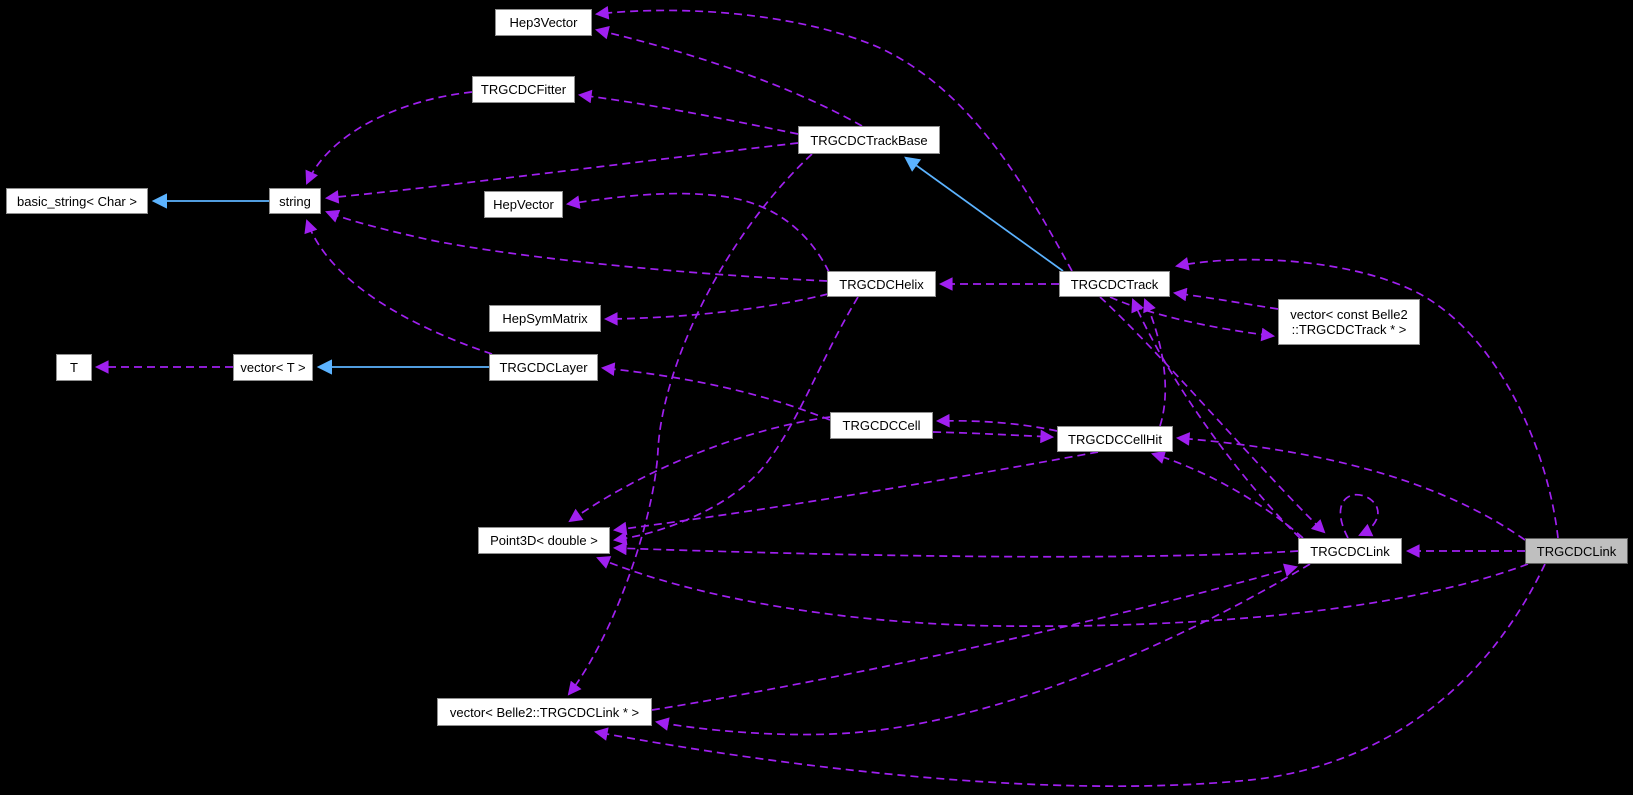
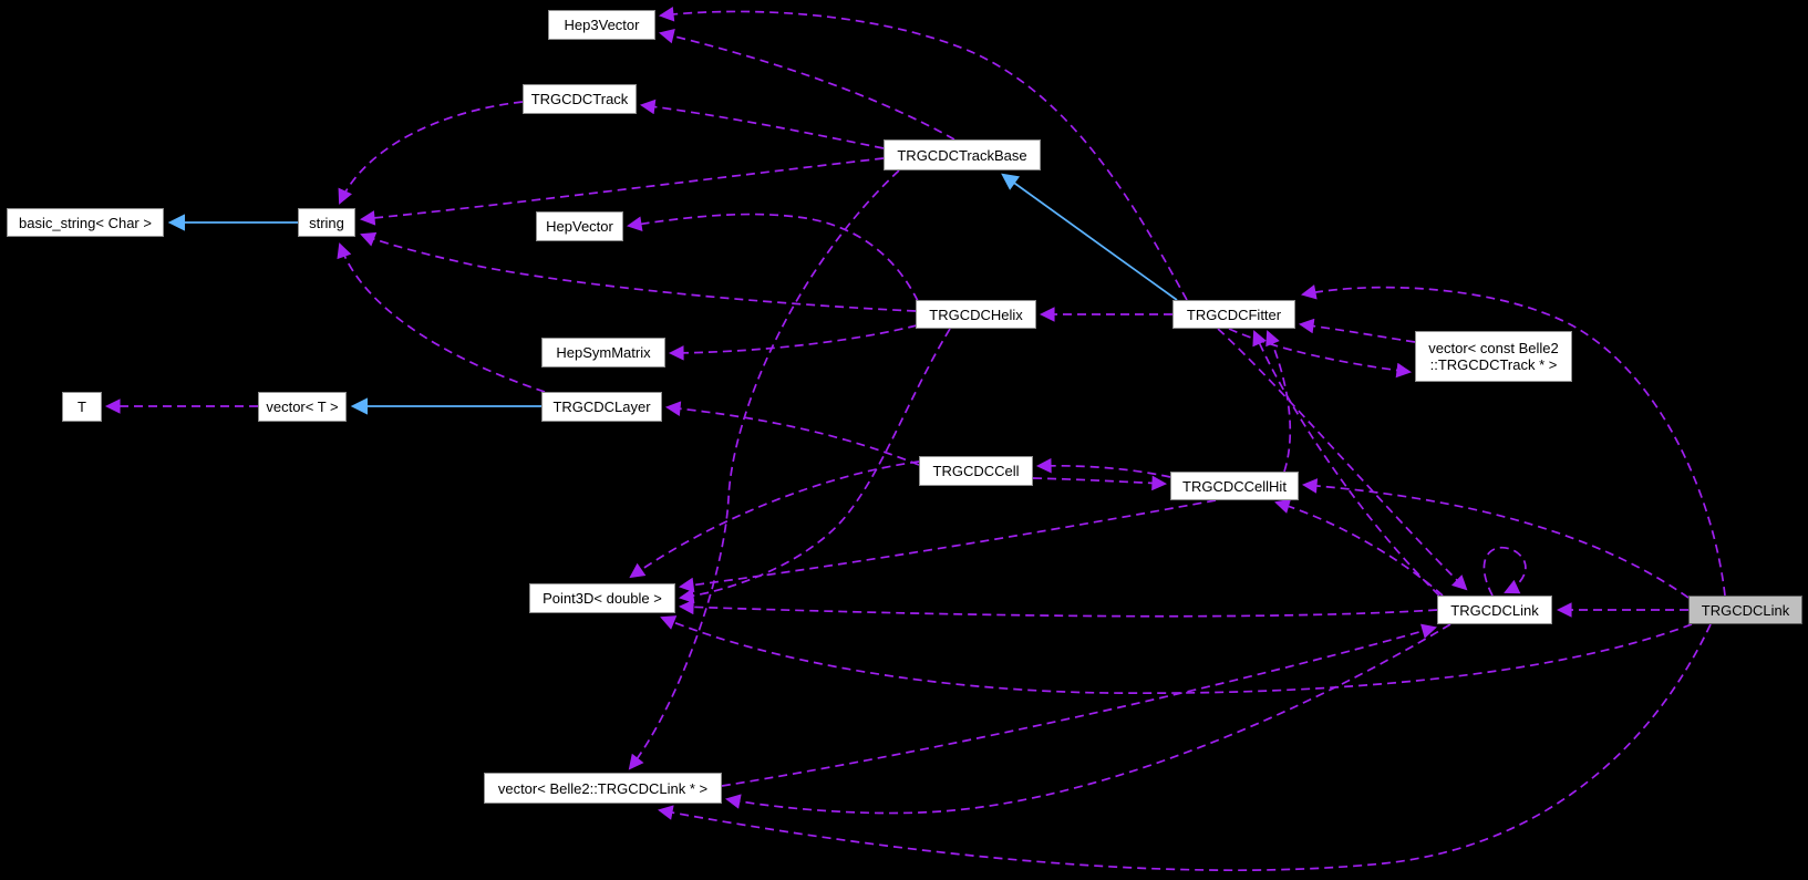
  Hep3Vector
- TRGCDCFitter
+ TRGCDCTrack
  TRGCDCTrackBase
  basic_string< Char >
  string
  HepVector
  TRGCDCHelix
- TRGCDCTrack
+ TRGCDCFitter
  HepSymMatrix
  vector< const Belle2
  ::TRGCDCTrack * >
  T
  vector< T >
  TRGCDCLayer
  TRGCDCCell
  TRGCDCCellHit
  Point3D< double >
  TRGCDCLink
  TRGCDCLink
  vector< Belle2::TRGCDCLink * >
